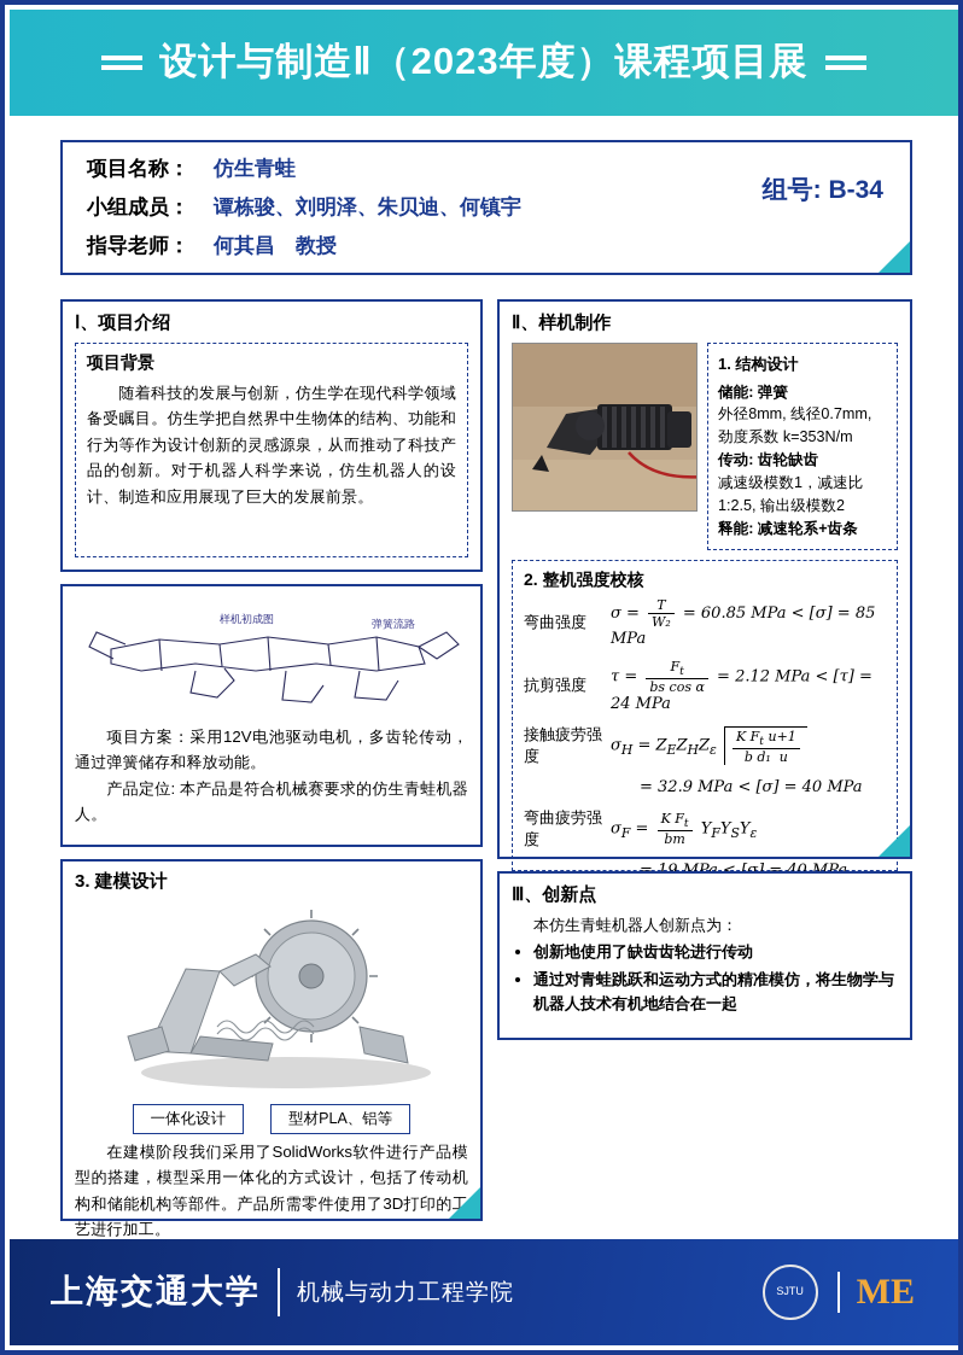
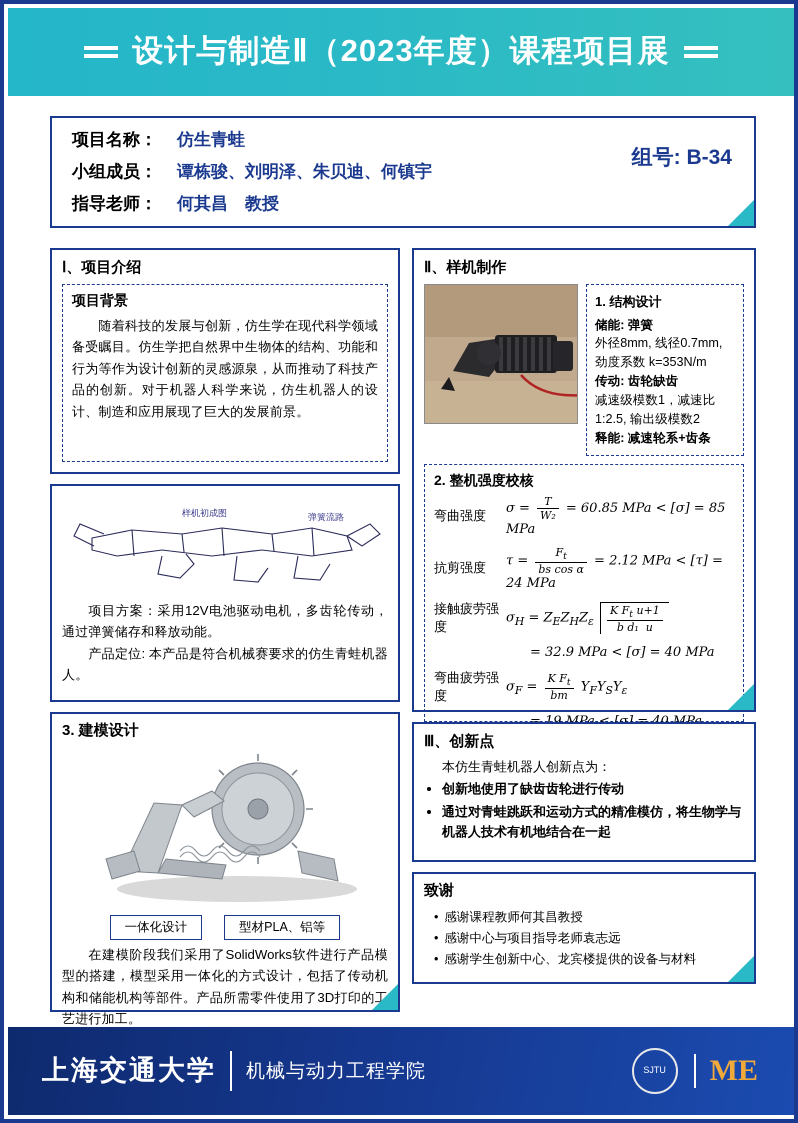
  设计与制造Ⅱ（2023年度）课程项目展
  项目名称：
  仿生青蛙
  小组成员：
  谭栋骏、刘明泽、朱贝迪、何镇宇
  指导老师：
  何其昌 教授
  组号: B-34
  Ⅰ、项目介绍
  项目背景
  随着科技的发展与创新，仿生学在现代科学领域备受瞩目。仿生学把自然界中生物体的结构、功能和行为等作为设计创新的灵感源泉，从而推动了科技产品的创新。对于机器人科学来说，仿生机器人的设计、制造和应用展现了巨大的发展前景。
  样机初成图
  弹簧流路
  项目方案：采用12V电池驱动电机，多齿轮传动，通过弹簧储存和释放动能。
  产品定位: 本产品是符合机械赛要求的仿生青蛙机器人。
  3. 建模设计
  一体化设计
  型材PLA、铝等
  在建模阶段我们采用了SolidWorks软件进行产品模型的搭建，模型采用一体化的方式设计，包括了传动机构和储能机构等部件。产品所需零件使用了3D打印的工艺进行加工。
  Ⅱ、样机制作
  1. 结构设计
  储能: 弹簧
  外径8mm, 线径0.7mm,
  劲度系数 k=353N/m
  传动: 齿轮缺齿
  减速级模数1，减速比
  1:2.5, 输出级模数2
  释能: 减速轮系+齿条
  2. 整机强度校核
  弯曲强度
  σ =
  T
  W₂
  = 60.85 MPa < [σ] = 85 MPa
  抗剪强度
  τ =
  Ft
  bs cos α
  = 2.12 MPa < [τ] = 24 MPa
  接触疲劳强度
  σH = ZEZHZε
  K Ft u+1
  b d₁ u
  = 32.9 MPa < [σ] = 40 MPa
  弯曲疲劳强度
  σF =
  K Ft
  bm
  YFYSYε
  Ⅲ、创新点
  本仿生青蛙机器人创新点为：
  创新地使用了缺齿齿轮进行传动
  通过对青蛙跳跃和运动方式的精准模仿，将生物学与机器人技术有机地结合在一起
+ 致谢
+ 感谢课程教师何其昌教授
+ 感谢中心与项目指导老师袁志远
+ 感谢学生创新中心、龙宾楼提供的设备与材料
  上海交通大学
  机械与动力工程学院
  SJTU
  ME
